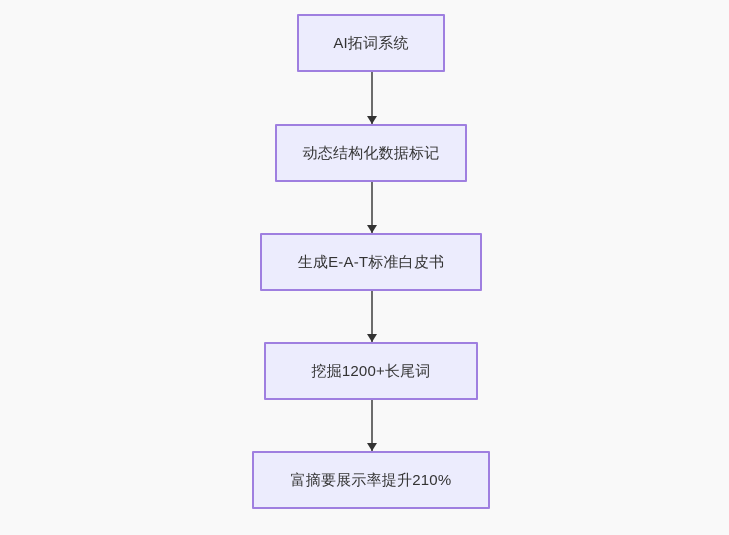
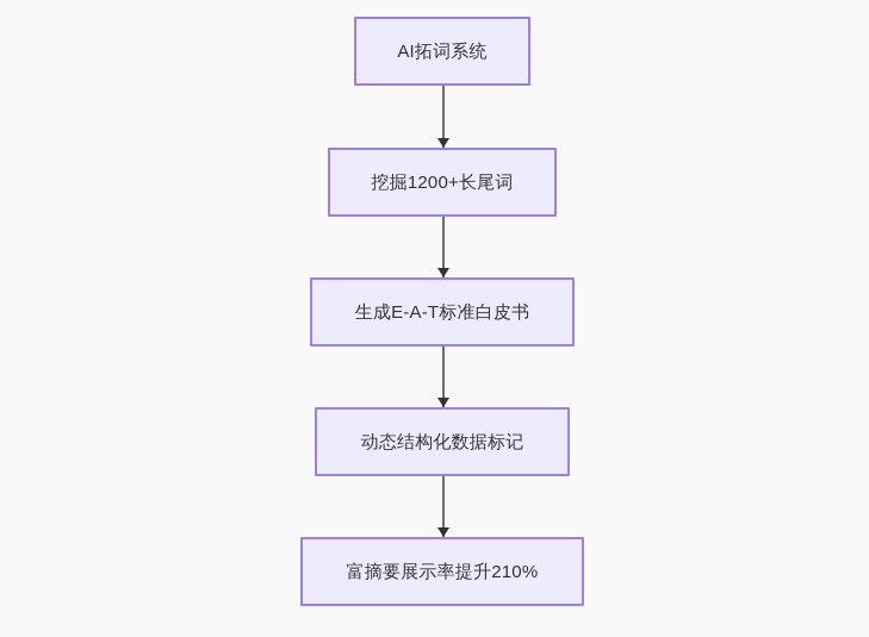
  AI拓词系统
- 动态结构化数据标记
+ 挖掘1200+长尾词
  生成E-A-T标准白皮书
- 挖掘1200+长尾词
+ 动态结构化数据标记
  富摘要展示率提升210%
